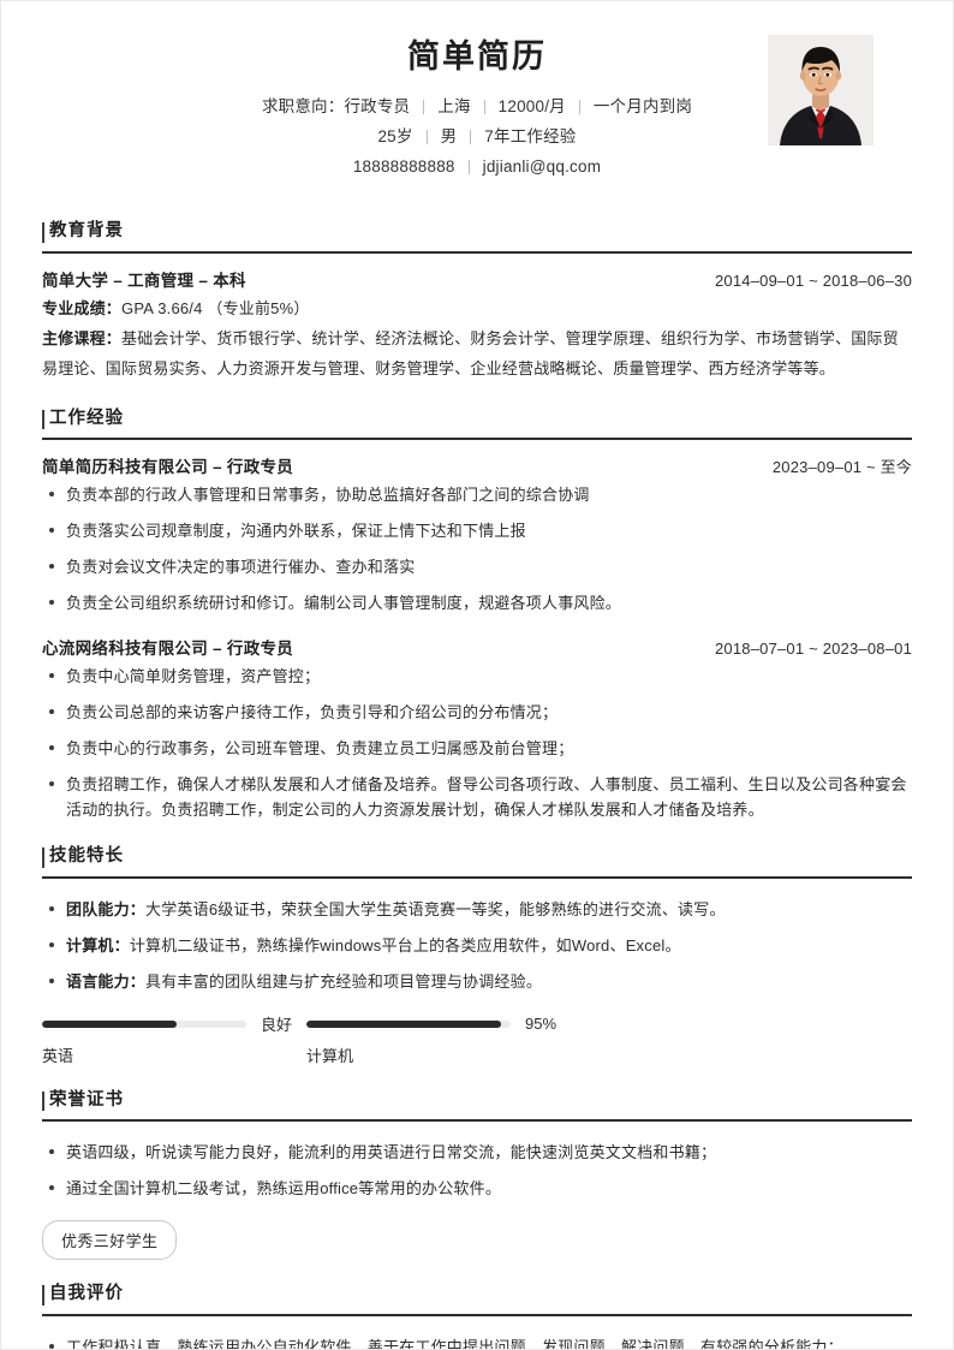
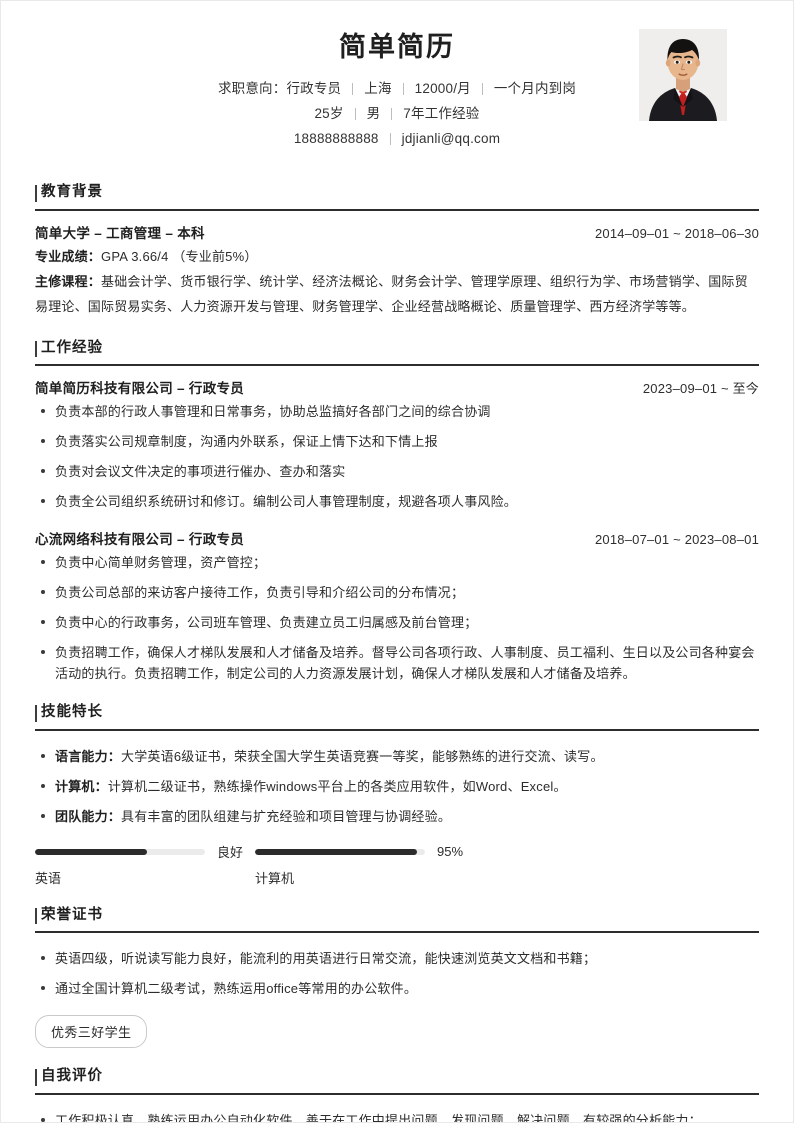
  简单简历
  求职意向：行政专员 上海 12000/月 一个月内到岗
  25岁 男 7年工作经验
  18888888888 jdjianli@qq.com
  教育背景
  简单大学 – 工商管理 – 本科
  2014–09–01 ~ 2018–06–30
  专业成绩：GPA 3.66/4 （专业前5%）
  主修课程：基础会计学、货币银行学、统计学、经济法概论、财务会计学、管理学原理、组织行为学、市场营销学、国际贸易理论、国际贸易实务、人力资源开发与管理、财务管理学、企业经营战略概论、质量管理学、西方经济学等等。
  工作经验
  简单简历科技有限公司 – 行政专员
  2023–09–01 ~ 至今
  负责本部的行政人事管理和日常事务，协助总监搞好各部门之间的综合协调
  负责落实公司规章制度，沟通内外联系，保证上情下达和下情上报
  负责对会议文件决定的事项进行催办、查办和落实
  负责全公司组织系统研讨和修订。编制公司人事管理制度，规避各项人事风险。
  心流网络科技有限公司 – 行政专员
  2018–07–01 ~ 2023–08–01
  负责中心简单财务管理，资产管控；
  负责公司总部的来访客户接待工作，负责引导和介绍公司的分布情况；
  负责中心的行政事务，公司班车管理、负责建立员工归属感及前台管理；
  负责招聘工作，确保人才梯队发展和人才储备及培养。督导公司各项行政、人事制度、员工福利、生日以及公司各种宴会活动的执行。负责招聘工作，制定公司的人力资源发展计划，确保人才梯队发展和人才储备及培养。
  技能特长
- 团队能力：大学英语6级证书，荣获全国大学生英语竞赛一等奖，能够熟练的进行交流、读写。
+ 语言能力：大学英语6级证书，荣获全国大学生英语竞赛一等奖，能够熟练的进行交流、读写。
  计算机：计算机二级证书，熟练操作windows平台上的各类应用软件，如Word、Excel。
- 语言能力：具有丰富的团队组建与扩充经验和项目管理与协调经验。
+ 团队能力：具有丰富的团队组建与扩充经验和项目管理与协调经验。
  良好
  英语
  95%
  计算机
  荣誉证书
  英语四级，听说读写能力良好，能流利的用英语进行日常交流，能快速浏览英文文档和书籍；
  通过全国计算机二级考试，熟练运用office等常用的办公软件。
  优秀三好学生
  自我评价
  工作积极认真，熟练运用办公自动化软件，善于在工作中提出问题、发现问题、解决问题，有较强的分析能力；
